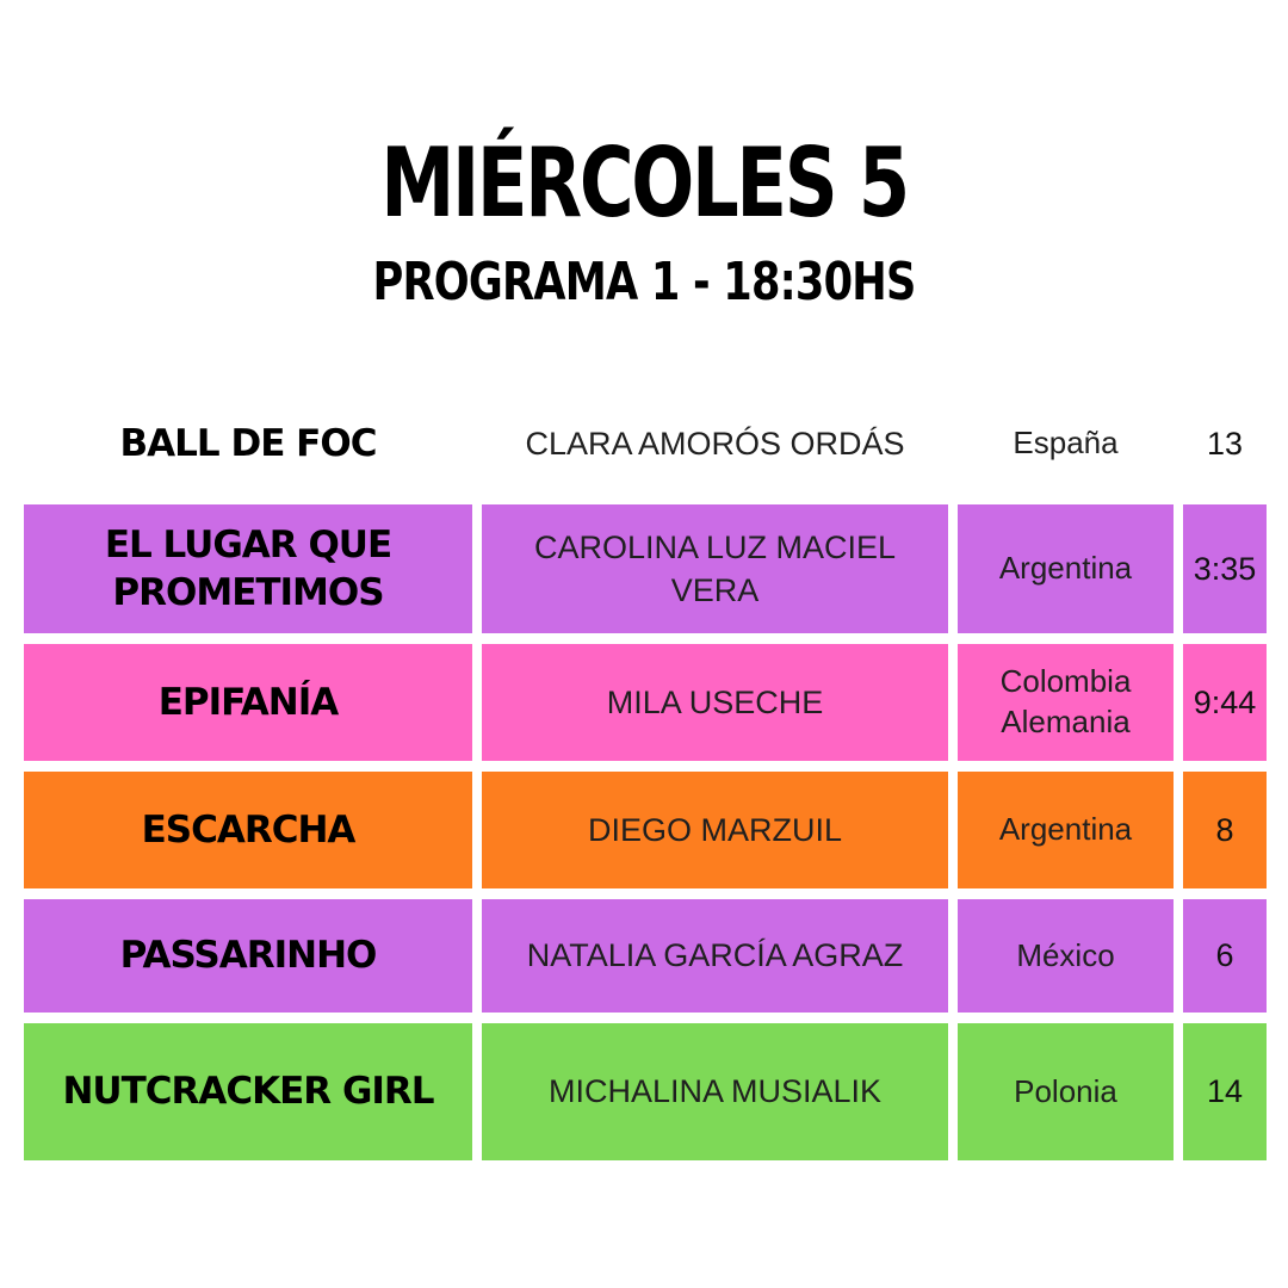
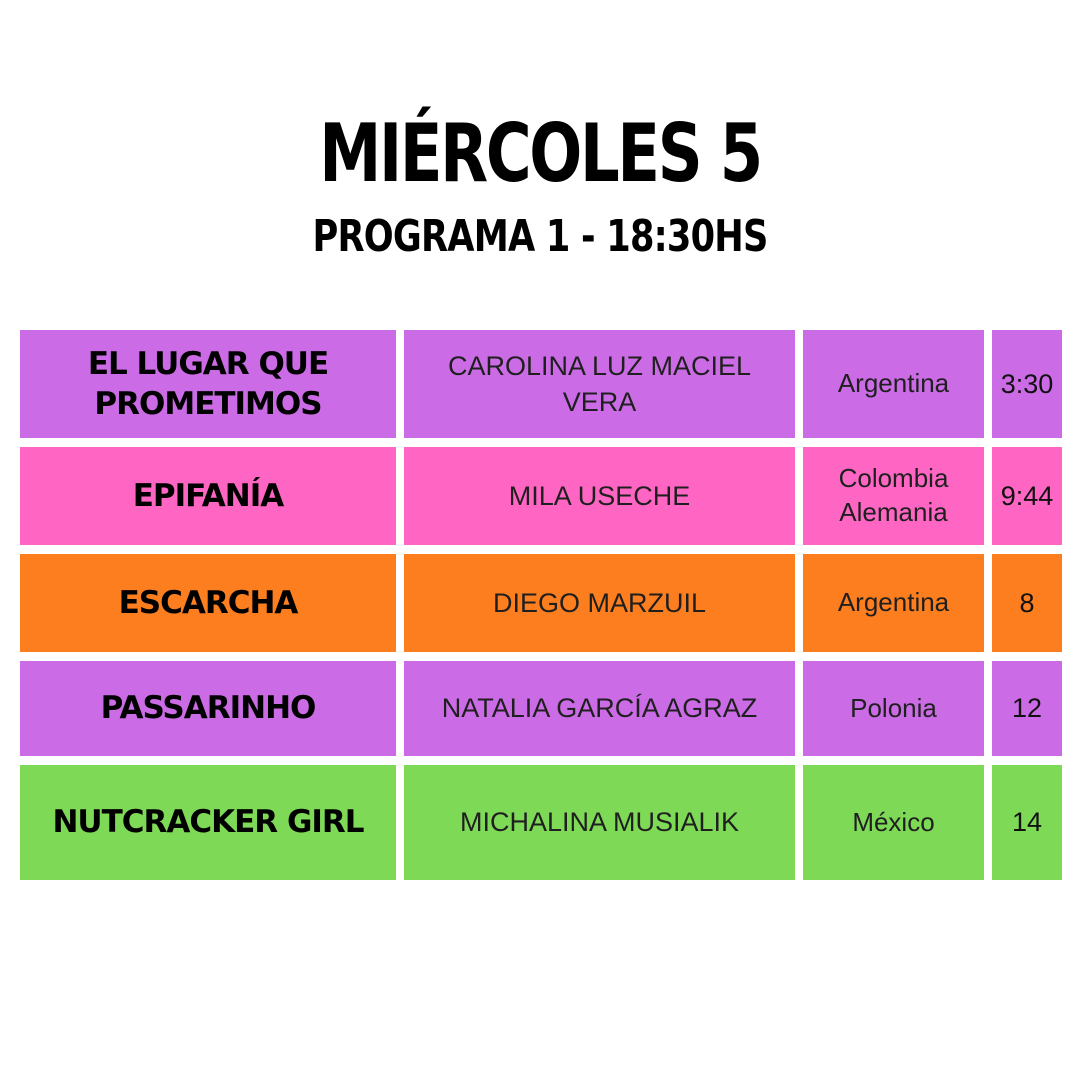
  MIÉRCOLES 5
  PROGRAMA 1 - 18:30HS
- BALL DE FOC
- CLARA AMORÓS ORDÁS
- España
- 13
  EL LUGAR QUE PROMETIMOS
  CAROLINA LUZ MACIEL VERA
  Argentina
- 3:35
+ 3:30
  EPIFANÍA
  MILA USECHE
  Colombia
  Alemania
  9:44
  ESCARCHA
  DIEGO MARZUIL
  Argentina
  8
  PASSARINHO
  NATALIA GARCÍA AGRAZ
- México
+ Polonia
- 6
+ 12
  NUTCRACKER GIRL
  MICHALINA MUSIALIK
- Polonia
+ México
  14
